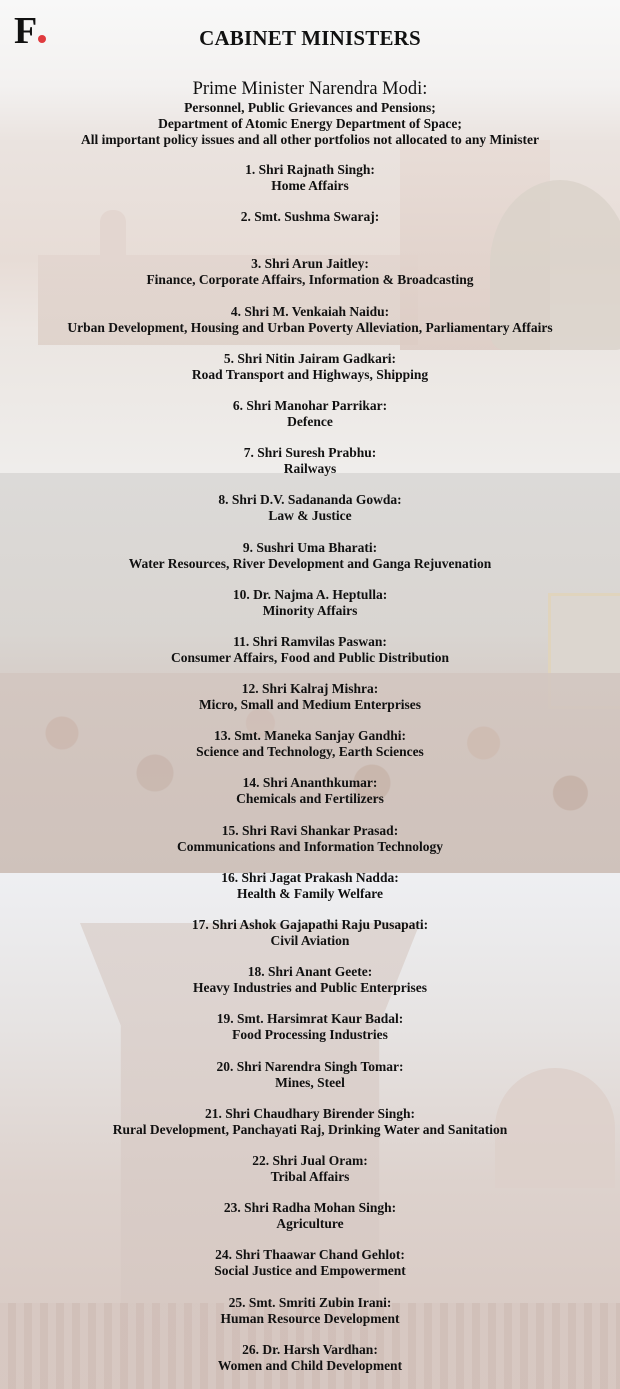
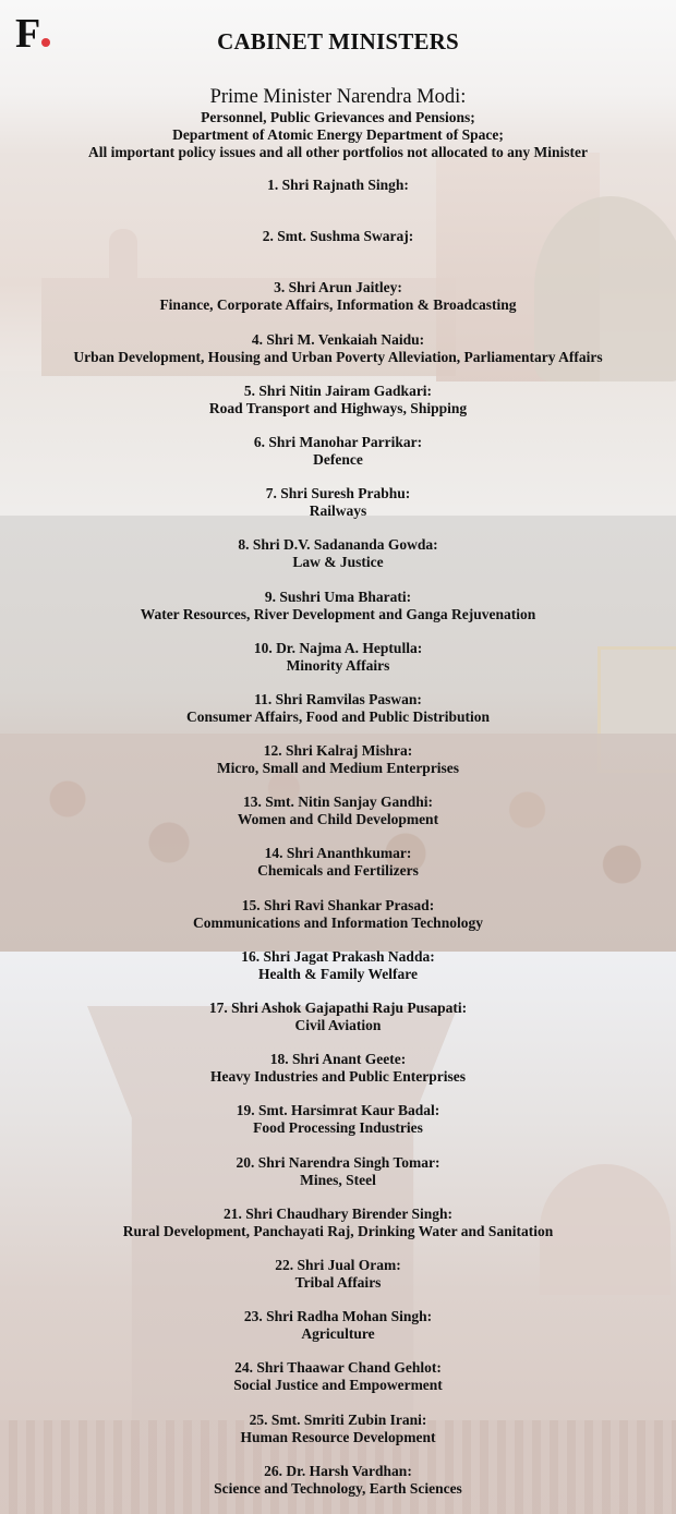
  F
  CABINET MINISTERS
  Prime Minister Narendra Modi:
  Personnel, Public Grievances and Pensions;
  Department of Atomic Energy Department of Space;
  All important policy issues and all other portfolios not allocated to any Minister
  1. Shri Rajnath Singh:
- Home Affairs
  2. Smt. Sushma Swaraj:
  3. Shri Arun Jaitley:
  Finance, Corporate Affairs, Information & Broadcasting
  4. Shri M. Venkaiah Naidu:
  Urban Development, Housing and Urban Poverty Alleviation, Parliamentary Affairs
  5. Shri Nitin Jairam Gadkari:
  Road Transport and Highways, Shipping
  6. Shri Manohar Parrikar:
  Defence
  7. Shri Suresh Prabhu:
  Railways
  8. Shri D.V. Sadananda Gowda:
  Law & Justice
  9. Sushri Uma Bharati:
  Water Resources, River Development and Ganga Rejuvenation
  10. Dr. Najma A. Heptulla:
  Minority Affairs
  11. Shri Ramvilas Paswan:
  Consumer Affairs, Food and Public Distribution
  12. Shri Kalraj Mishra:
  Micro, Small and Medium Enterprises
- 13. Smt. Maneka Sanjay Gandhi:
+ 13. Smt. Nitin Sanjay Gandhi:
- Science and Technology, Earth Sciences
+ Women and Child Development
  14. Shri Ananthkumar:
  Chemicals and Fertilizers
  15. Shri Ravi Shankar Prasad:
  Communications and Information Technology
  16. Shri Jagat Prakash Nadda:
  Health & Family Welfare
  17. Shri Ashok Gajapathi Raju Pusapati:
  Civil Aviation
  18. Shri Anant Geete:
  Heavy Industries and Public Enterprises
  19. Smt. Harsimrat Kaur Badal:
  Food Processing Industries
  20. Shri Narendra Singh Tomar:
  Mines, Steel
  21. Shri Chaudhary Birender Singh:
  Rural Development, Panchayati Raj, Drinking Water and Sanitation
  22. Shri Jual Oram:
  Tribal Affairs
  23. Shri Radha Mohan Singh:
  Agriculture
  24. Shri Thaawar Chand Gehlot:
  Social Justice and Empowerment
  25. Smt. Smriti Zubin Irani:
  Human Resource Development
  26. Dr. Harsh Vardhan:
- Women and Child Development
+ Science and Technology, Earth Sciences
